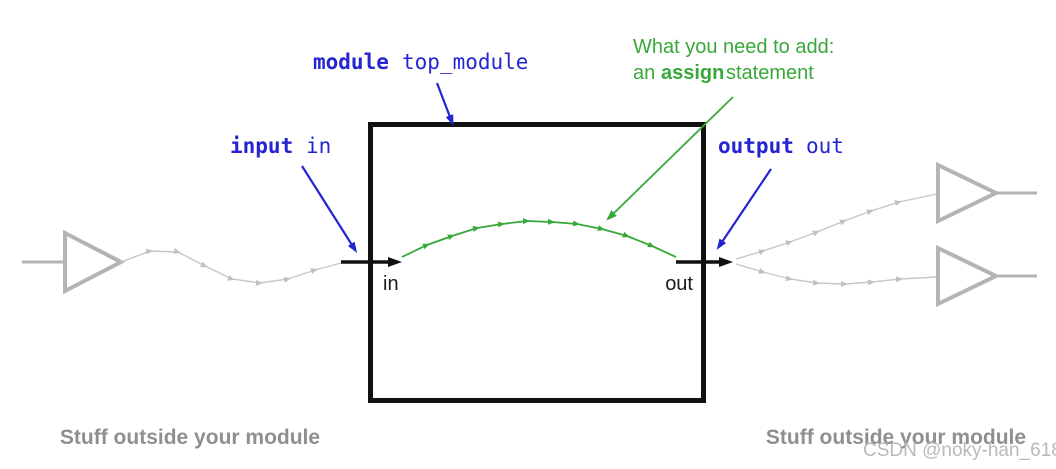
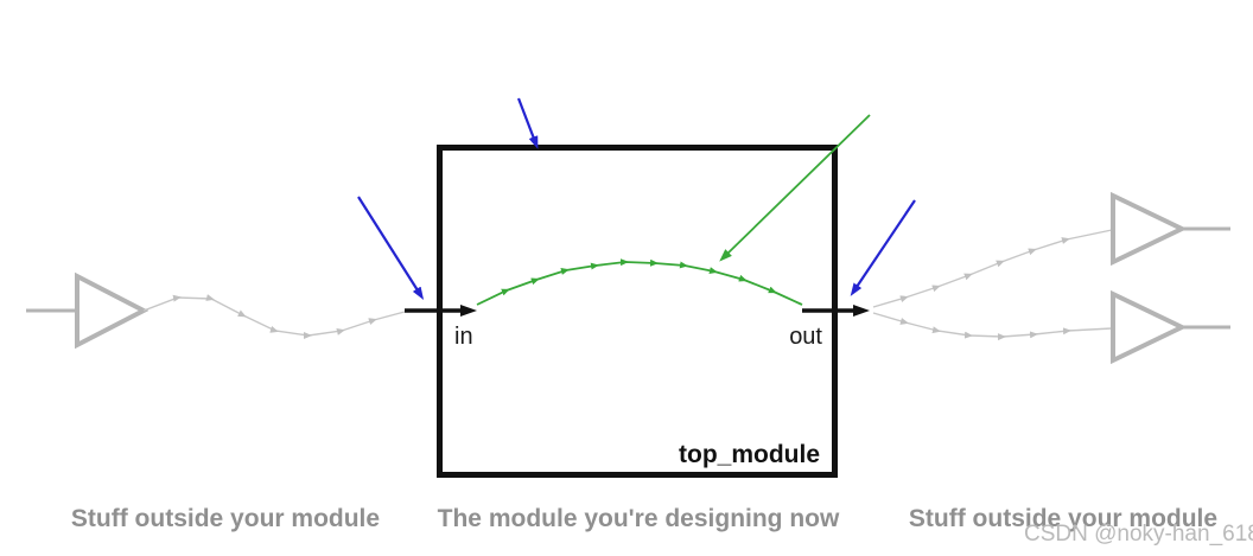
- module top_module
- input in
- output out
- What you need to add:
- an assign statement
  in
  out
+ top_module
  Stuff outside your module
+ The module you're designing now
  Stuff outside your module
  CSDN @noky-han_61
